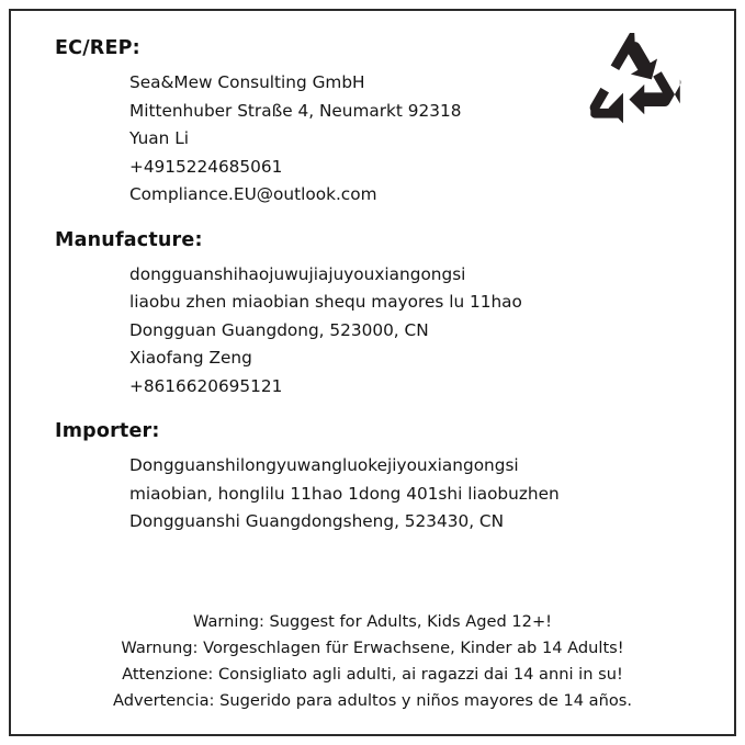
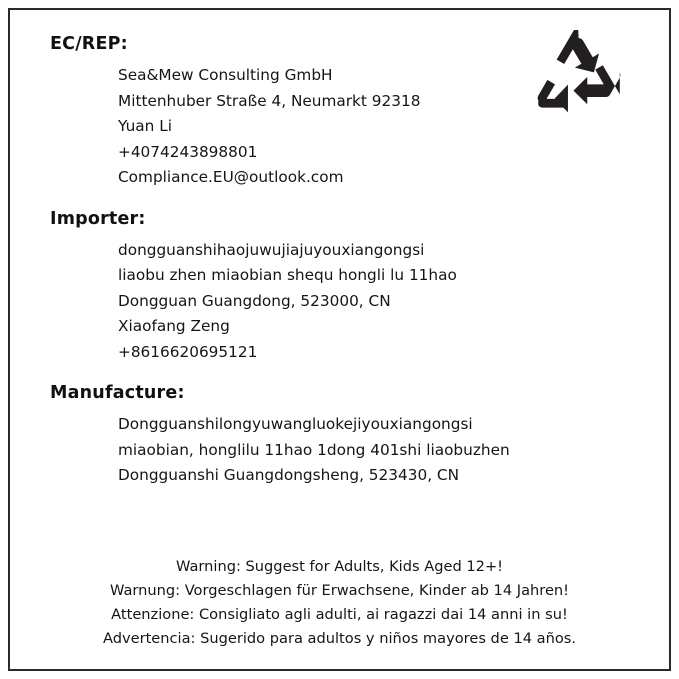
  EC/REP:
  Sea&Mew Consulting GmbH
  Mittenhuber Straße 4, Neumarkt 92318
  Yuan Li
- +4915224685061
+ +4074243898801
  Compliance.EU@outlook.com
- Manufacture:
+ Importer:
  dongguanshihaojuwujiajuyouxiangongsi
- liaobu zhen miaobian shequ mayores lu 11hao
+ liaobu zhen miaobian shequ hongli lu 11hao
  Dongguan Guangdong, 523000, CN
  Xiaofang Zeng
  +8616620695121
- Importer:
+ Manufacture:
  Dongguanshilongyuwangluokejiyouxiangongsi
  miaobian, honglilu 11hao 1dong 401shi liaobuzhen
  Dongguanshi Guangdongsheng, 523430, CN
  Warning: Suggest for Adults, Kids Aged 12+!
- Warnung: Vorgeschlagen für Erwachsene, Kinder ab 14 Adults!
+ Warnung: Vorgeschlagen für Erwachsene, Kinder ab 14 Jahren!
  Attenzione: Consigliato agli adulti, ai ragazzi dai 14 anni in su!
  Advertencia: Sugerido para adultos y niños mayores de 14 años.
